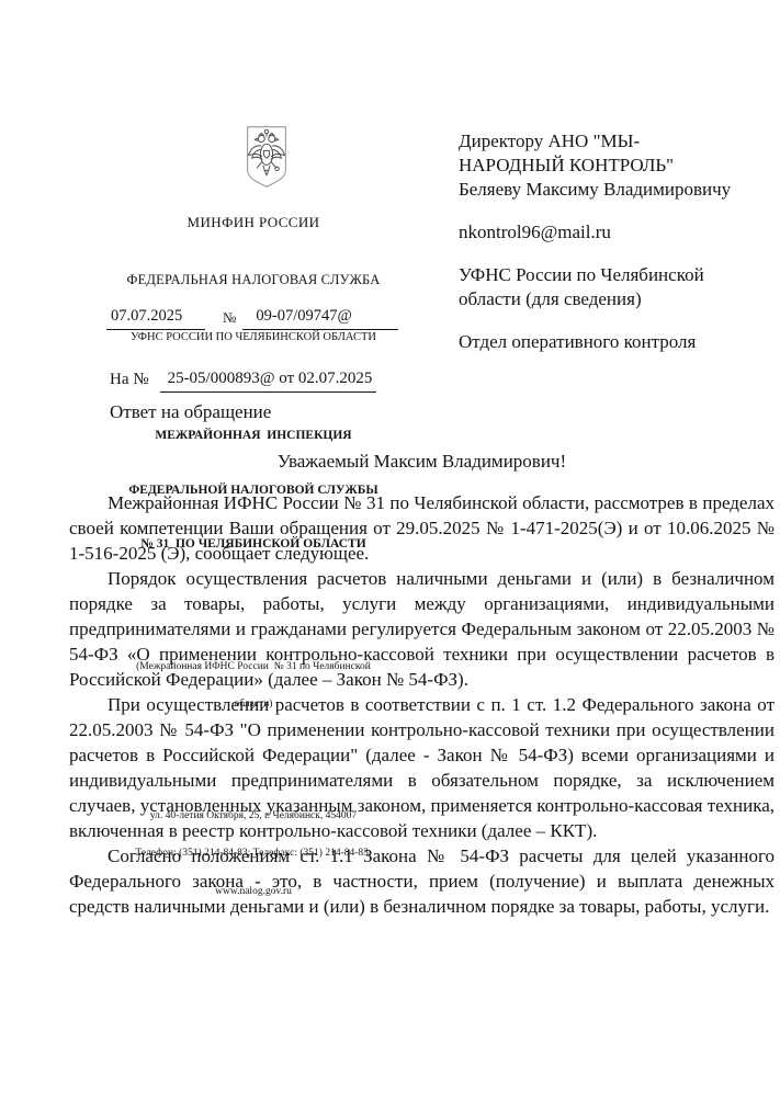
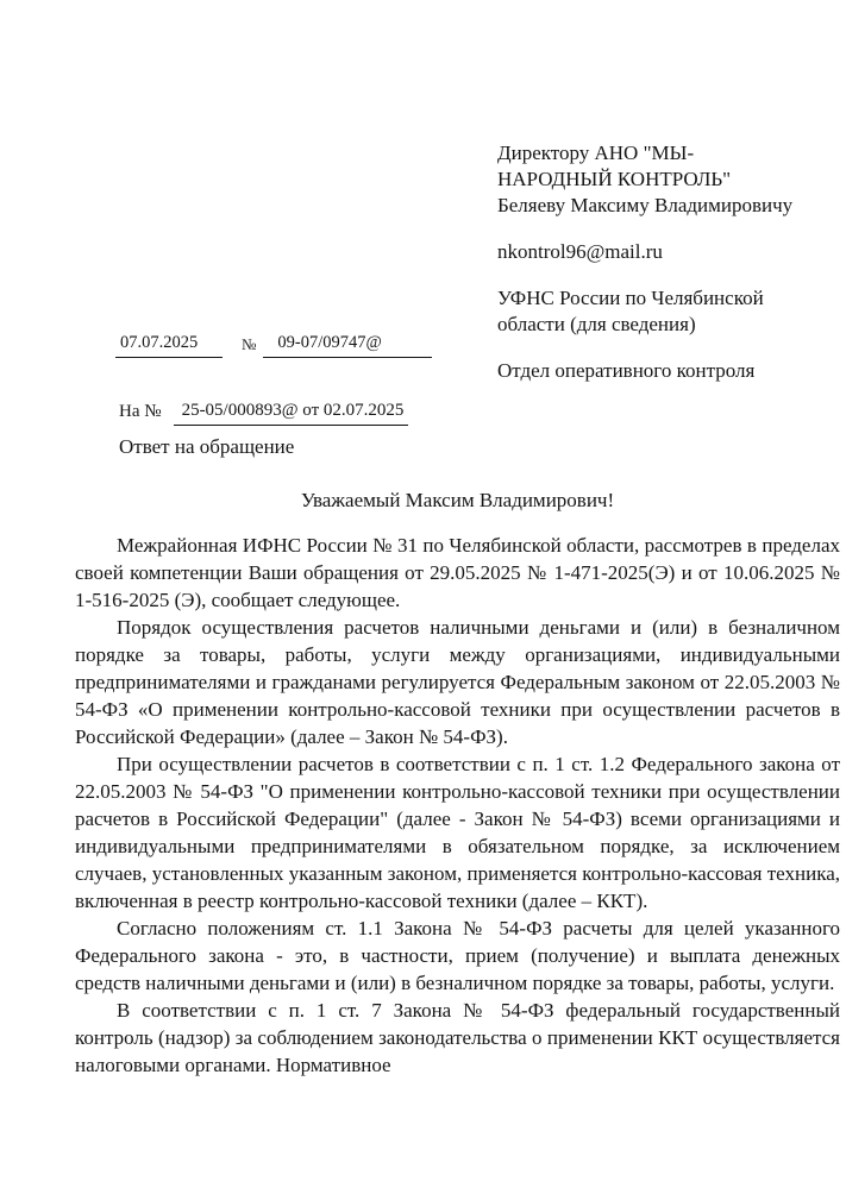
- МИНФИН РОССИИ
- ФЕДЕРАЛЬНАЯ НАЛОГОВАЯ СЛУЖБА
- УФНС РОССИИ ПО ЧЕЛЯБИНСКОЙ ОБЛАСТИ
- МЕЖРАЙОННАЯ ИНСПЕКЦИЯ
- ФЕДЕРАЛЬНОЙ НАЛОГОВОЙ СЛУЖБЫ
- № 31 ПО ЧЕЛЯБИНСКОЙ ОБЛАСТИ
- (Межрайонная ИФНС России № 31 по Челябинской
- области)
- ул. 40-летия Октября, 25, г. Челябинск, 454007
- Телефон: (351) 214-84-83; Телефакс: (351) 214-84-83;
- www.nalog.gov.ru
  07.07.2025 № 09-07/09747@
  На № 25-05/000893@ от 02.07.2025
  Ответ на обращение
  Директору АНО "МЫ-
  НАРОДНЫЙ КОНТРОЛЬ"
  Беляеву Максиму Владимировичу
  nkontrol96@mail.ru
  УФНС России по Челябинской
  области (для сведения)
  Отдел оперативного контроля
  Уважаемый Максим Владимирович!
  Межрайонная ИФНС России № 31 по Челябинской области, рассмотрев в пределах своей компетенции Ваши обращения от 29.05.2025 № 1-471-2025(Э) и от 10.06.2025 № 1-516-2025 (Э), сообщает следующее.
  Порядок осуществления расчетов наличными деньгами и (или) в безналичном порядке за товары, работы, услуги между организациями, индивидуальными предпринимателями и гражданами регулируется Федеральным законом от 22.05.2003 № 54-ФЗ «О применении контрольно-кассовой техники при осуществлении расчетов в Российской Федерации» (далее – Закон № 54-ФЗ).
  При осуществлении расчетов в соответствии с п. 1 ст. 1.2 Федерального закона от 22.05.2003 № 54-ФЗ "О применении контрольно-кассовой техники при осуществлении расчетов в Российской Федерации" (далее - Закон № 54-ФЗ) всеми организациями и индивидуальными предпринимателями в обязательном порядке, за исключением случаев, установленных указанным законом, применяется контрольно-кассовая техника, включенная в реестр контрольно-кассовой техники (далее – ККТ).
  Согласно положениям ст. 1.1 Закона № 54-ФЗ расчеты для целей указанного Федерального закона - это, в частности, прием (получение) и выплата денежных средств наличными деньгами и (или) в безналичном порядке за товары, работы, услуги.
+ В соответствии с п. 1 ст. 7 Закона № 54-ФЗ федеральный государственный контроль (надзор) за соблюдением законодательства о применении ККТ осуществляется налоговыми органами. Нормативное
